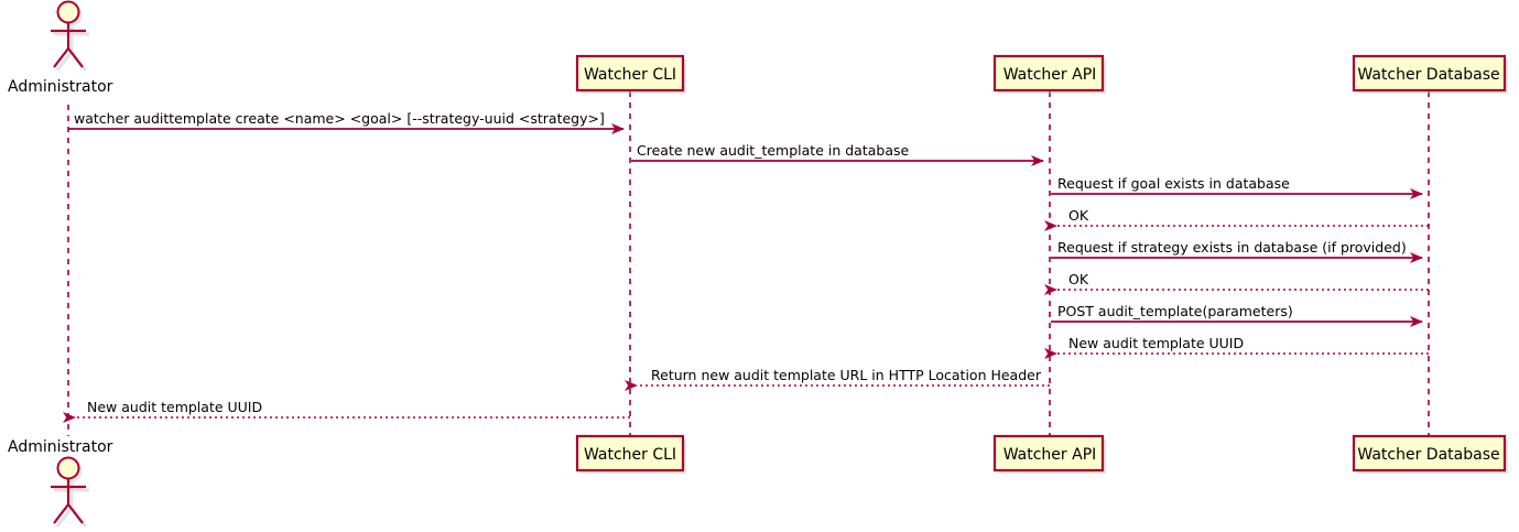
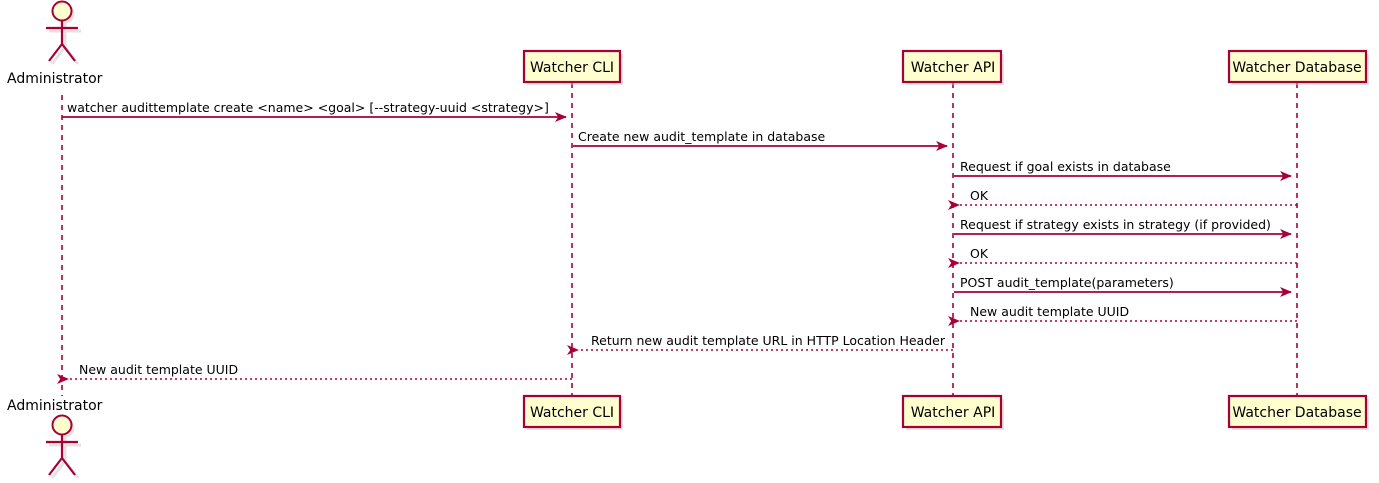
  Administrator
  Watcher CLI
  Watcher API
  Watcher Database
  watcher audittemplate create <name> <goal> [--strategy-uuid <strategy>]
  Create new audit_template in database
  Request if goal exists in database
  OK
- Request if strategy exists in database (if provided)
+ Request if strategy exists in strategy (if provided)
  OK
  POST audit_template(parameters)
  New audit template UUID
  Return new audit template URL in HTTP Location Header
  New audit template UUID
  Administrator
  Watcher CLI
  Watcher API
  Watcher Database
